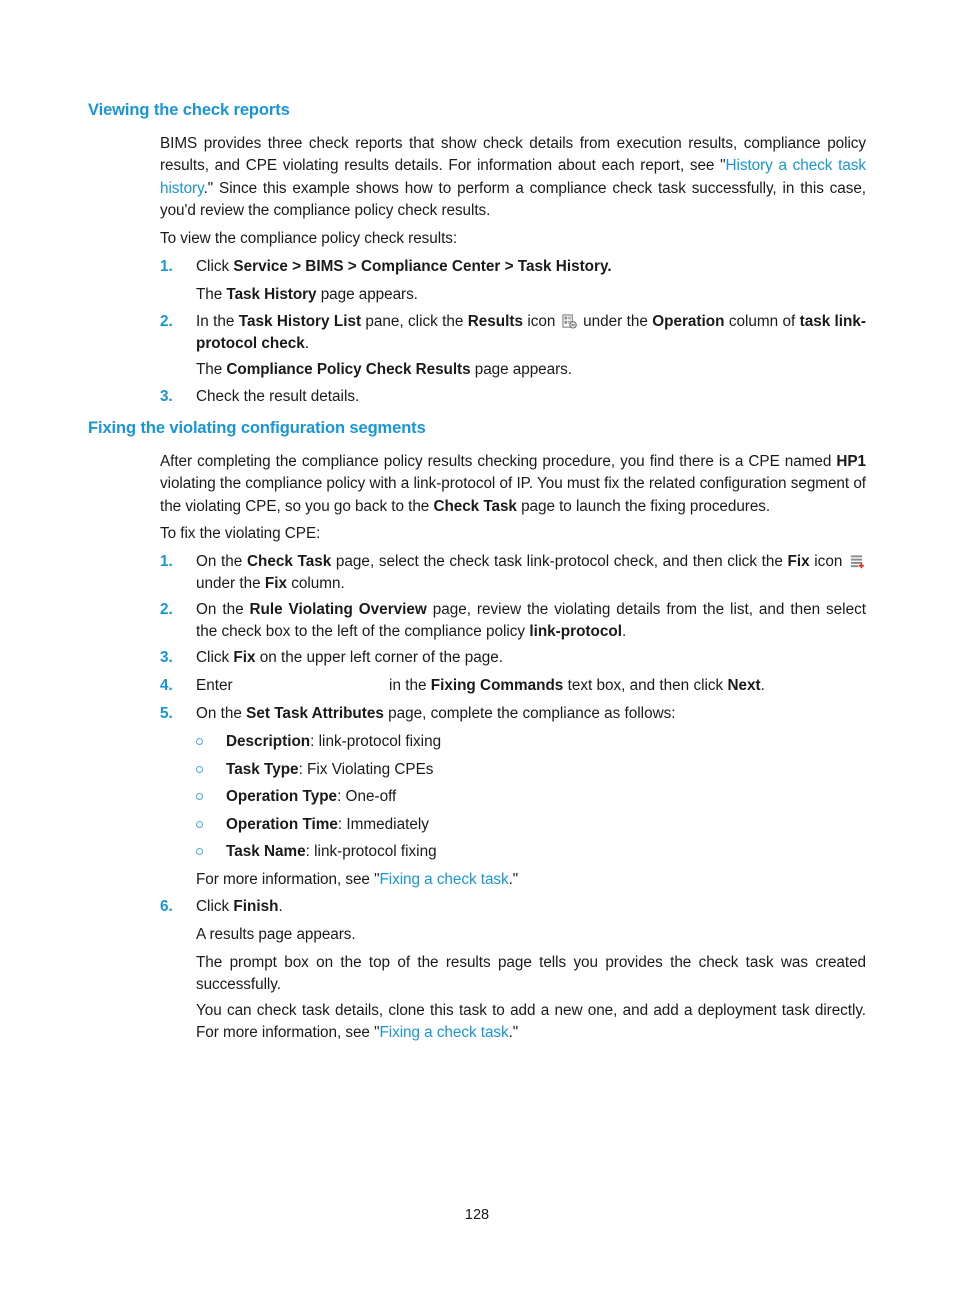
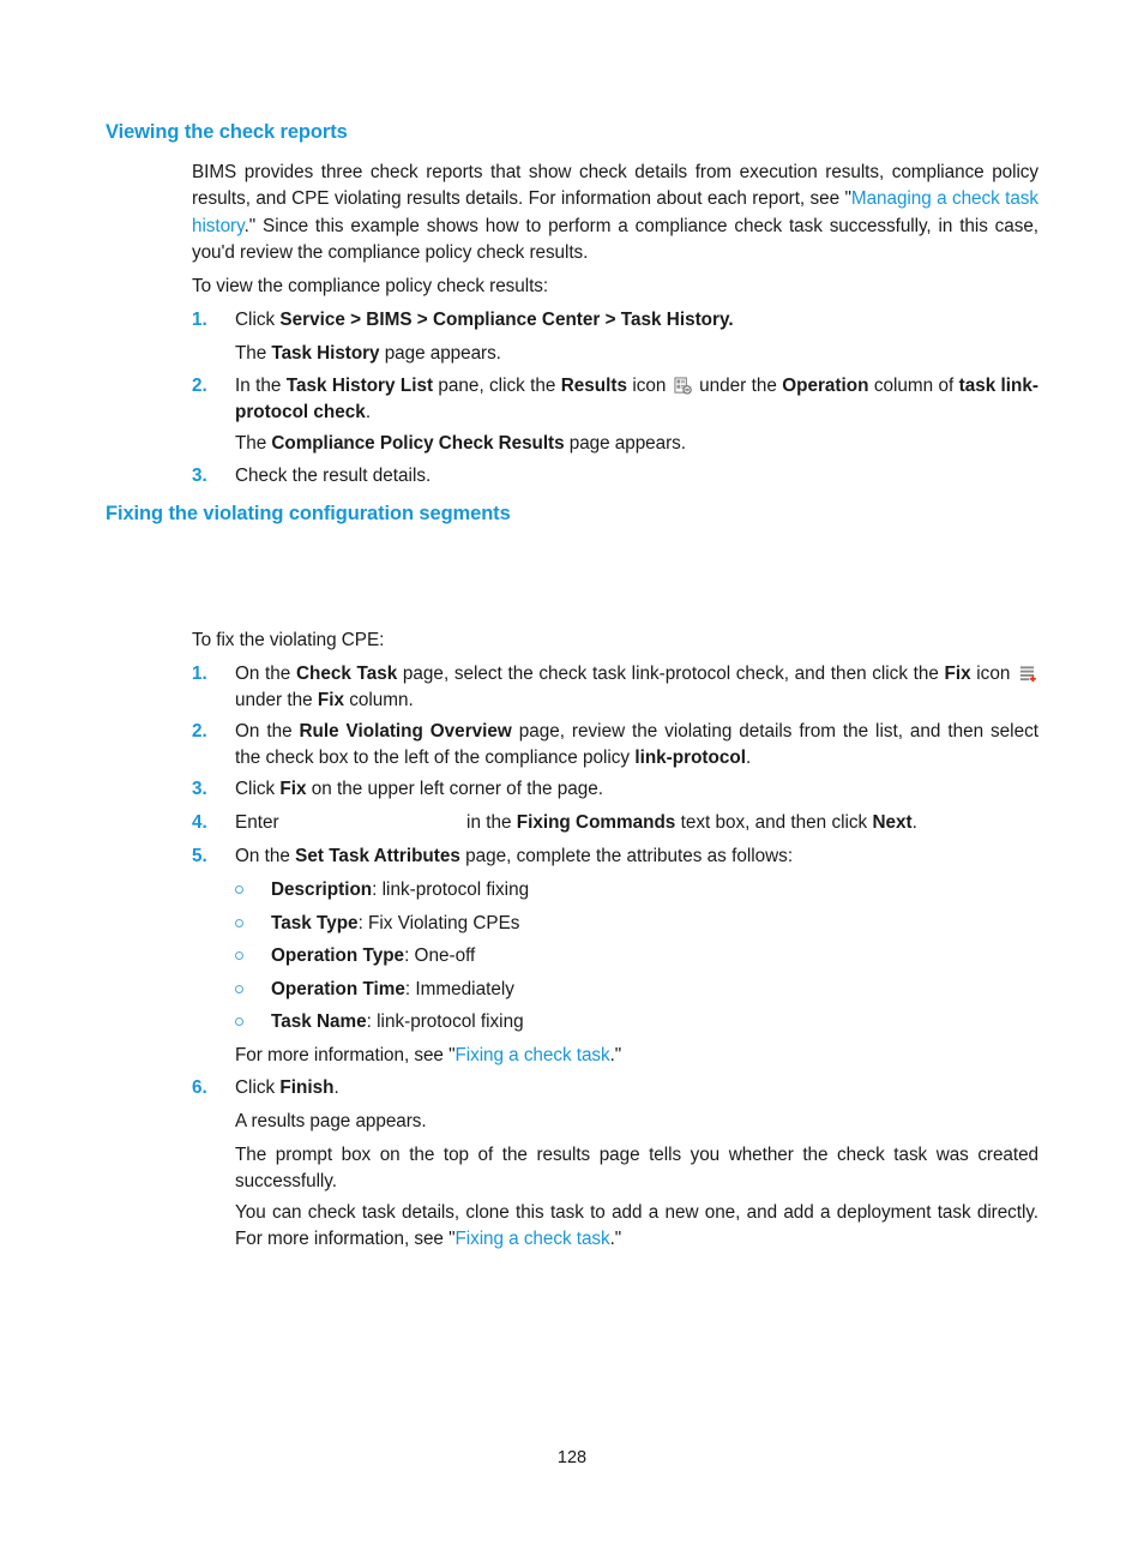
  Viewing the check reports
- BIMS provides three check reports that show check details from execution results, compliance policy results, and CPE violating results details. For information about each report, see "History a check task history." Since this example shows how to perform a compliance check task successfully, in this case, you'd review the compliance policy check results.
+ BIMS provides three check reports that show check details from execution results, compliance policy results, and CPE violating results details. For information about each report, see "Managing a check task history." Since this example shows how to perform a compliance check task successfully, in this case, you'd review the compliance policy check results.
  To view the compliance policy check results:
  1.
  Click Service > BIMS > Compliance Center > Task History.
  The Task History page appears.
  2.
  In the Task History List pane, click the Results icon under the Operation column of task link-protocol check.
  The Compliance Policy Check Results page appears.
  3.
  Check the result details.
  Fixing the violating configuration segments
- After completing the compliance policy results checking procedure, you find there is a CPE named HP1 violating the compliance policy with a link-protocol of IP. You must fix the related configuration segment of the violating CPE, so you go back to the Check Task page to launch the fixing procedures.
  To fix the violating CPE:
  1.
  On the Check Task page, select the check task link-protocol check, and then click the Fix icon under the Fix column.
  2.
  On the Rule Violating Overview page, review the violating details from the list, and then select the check box to the left of the compliance policy link-protocol.
  3.
  Click Fix on the upper left corner of the page.
  4.
  Enter in the Fixing Commands text box, and then click Next.
  5.
- On the Set Task Attributes page, complete the compliance as follows:
+ On the Set Task Attributes page, complete the attributes as follows:
  Description: link-protocol fixing
  Task Type: Fix Violating CPEs
  Operation Type: One-off
  Operation Time: Immediately
  Task Name: link-protocol fixing
  For more information, see "Fixing a check task."
  6.
  Click Finish.
  A results page appears.
- The prompt box on the top of the results page tells you provides the check task was created successfully.
+ The prompt box on the top of the results page tells you whether the check task was created successfully.
  You can check task details, clone this task to add a new one, and add a deployment task directly. For more information, see "Fixing a check task."
  128
